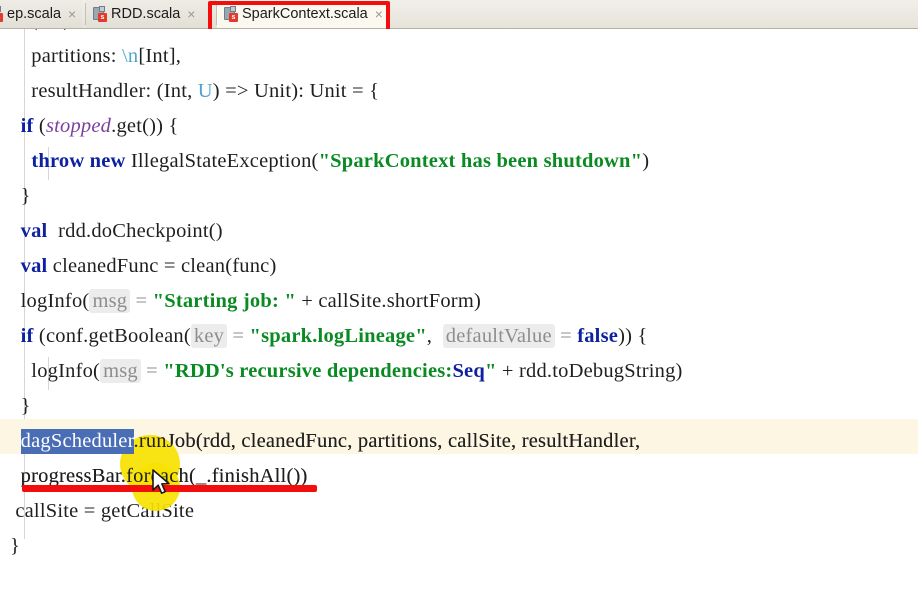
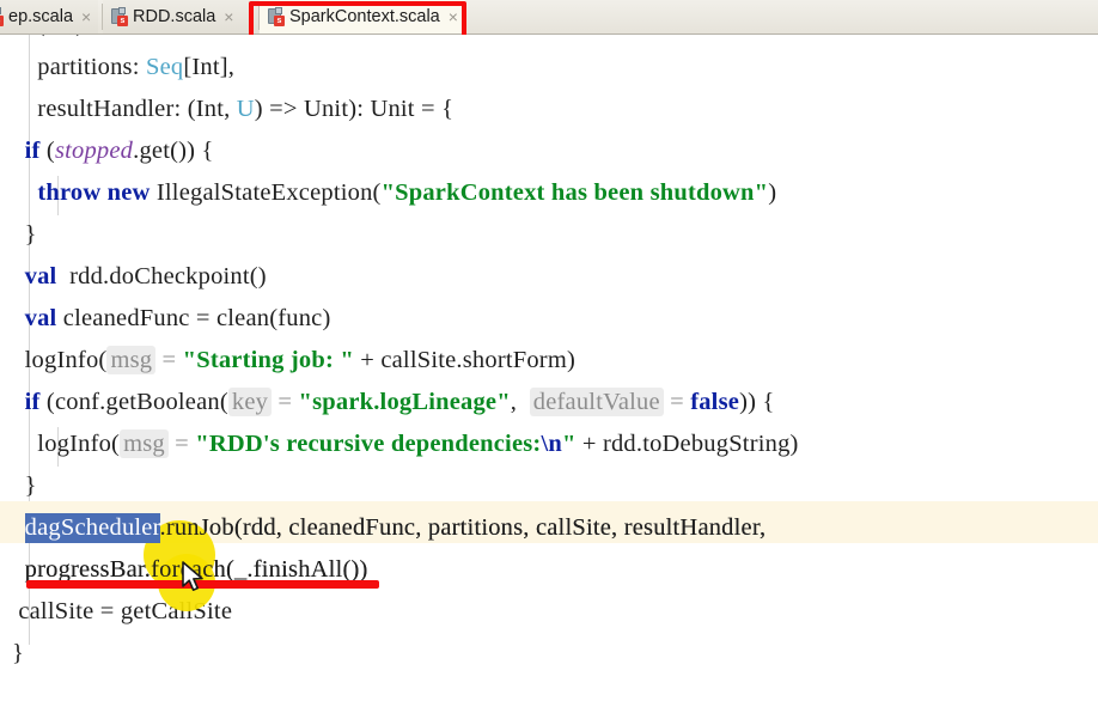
  ep.scala
  ×
  RDD.scala
  ×
  SparkContext.scala
  ×
- partitions: \n[Int],
+ partitions: Seq[Int],
  resultHandler: (Int, U) => Unit): Unit = {
  if (stopped.get()) {
  throw new IllegalStateException("SparkContext has been shutdown")
  }
  val rdd.doCheckpoint()
  val cleanedFunc = clean(func)
  logInfo( msg = "Starting job: " + callSite.shortForm)
  if (conf.getBoolean( key = "spark.logLineage", defaultValue = false)) {
- logInfo( msg = "RDD's recursive dependencies:Seq" + rdd.toDebugString)
+ logInfo( msg = "RDD's recursive dependencies:\n" + rdd.toDebugString)
  }
  Job(rdd, cleanedFunc, partitions, callSite, resultHandler,
  progressBarh(_.finishAll())
  callSite = getCallSite
  }
  dagScheduler.runJob(rdd, cleanedFunc, partitions, callSite, resultHandler,
  progressBar.forach(_.finishAll())
